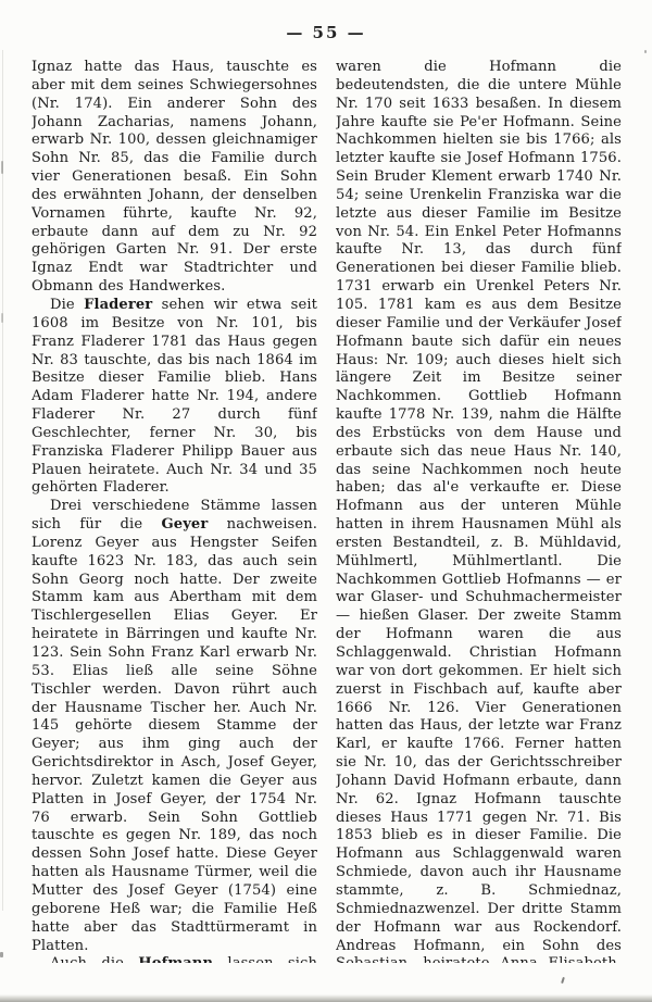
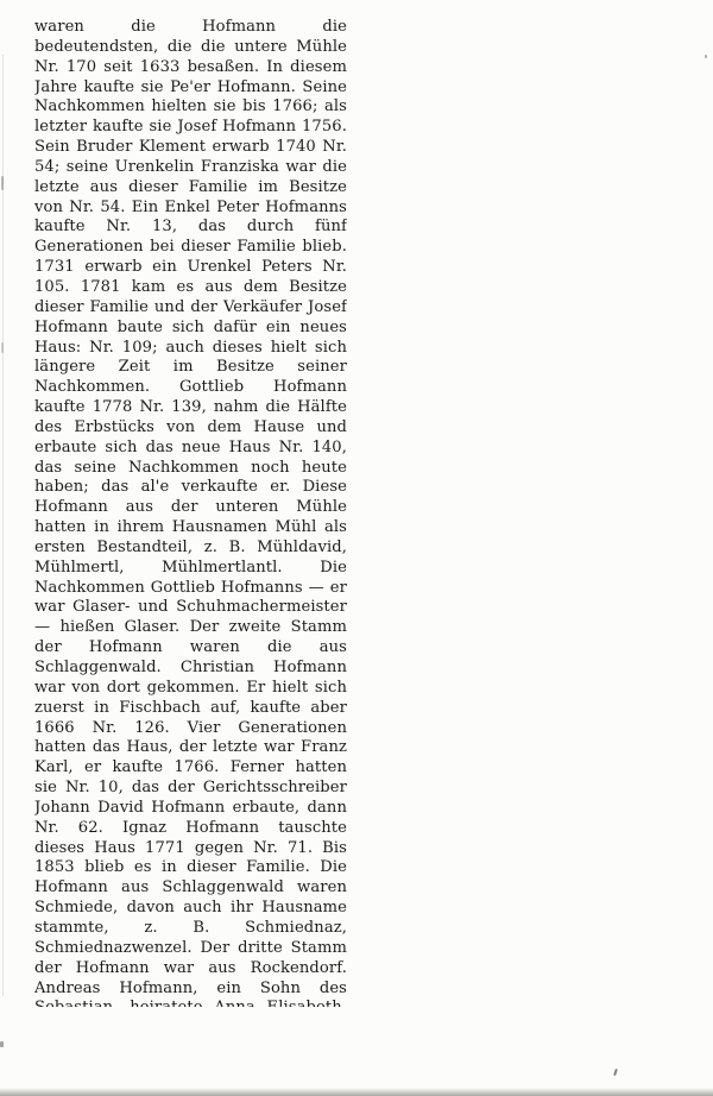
- — 55 —
- Ignaz hatte das Haus, tauschte es aber mit dem seines Schwiegersohnes (Nr. 174). Ein anderer Sohn des Johann Zacharias, namens Johann, erwarb Nr. 100, dessen gleichnamiger Sohn Nr. 85, das die Familie durch vier Generationen besaß. Ein Sohn des erwähnten Johann, der denselben Vornamen führte, kaufte Nr. 92, erbaute dann auf dem zu Nr. 92 gehörigen Garten Nr. 91. Der erste Ignaz Endt war Stadtrichter und Obmann des Handwerkes.
- Die Fladerer sehen wir etwa seit 1608 im Besitze von Nr. 101, bis Franz Fladerer 1781 das Haus gegen Nr. 83 tauschte, das bis nach 1864 im Besitze dieser Familie blieb. Hans Adam Fladerer hatte Nr. 194, andere Fladerer Nr. 27 durch fünf Geschlechter, ferner Nr. 30, bis Franziska Fladerer Philipp Bauer aus Plauen heiratete. Auch Nr. 34 und 35 gehörten Fladerer.
- Drei verschiedene Stämme lassen sich für die Geyer nachweisen. Lorenz Geyer aus Hengster Seifen kaufte 1623 Nr. 183, das auch sein Sohn Georg noch hatte. Der zweite Stamm kam aus Abertham mit dem Tischlergesellen Elias Geyer. Er heiratete in Bärringen und kaufte Nr. 123. Sein Sohn Franz Karl erwarb Nr. 53. Elias ließ alle seine Söhne Tischler werden. Davon rührt auch der Hausname Tischer her. Auch Nr. 145 gehörte diesem Stamme der Geyer; aus ihm ging auch der Gerichtsdirektor in Asch, Josef Geyer, hervor. Zuletzt kamen die Geyer aus Platten in Josef Geyer, der 1754 Nr. 76 erwarb. Sein Sohn Gottlieb tauschte es gegen Nr. 189, das noch dessen Sohn Josef hatte. Diese Geyer hatten als Hausname Türmer, weil die Mutter des Josef Geyer (1754) eine geborene Heß war; die Familie Heß hatte aber das Stadttürmeramt in Platten.
  waren die Hofmann die bedeutendsten, die die untere Mühle Nr. 170 seit 1633 besaßen. In diesem Jahre kaufte sie Pe'er Hofmann. Seine Nachkommen hielten sie bis 1766; als letzter kaufte sie Josef Hofmann 1756. Sein Bruder Klement erwarb 1740 Nr. 54; seine Urenkelin Franziska war die letzte aus dieser Familie im Besitze von Nr. 54. Ein Enkel Peter Hofmanns kaufte Nr. 13, das durch fünf Generationen bei dieser Familie blieb. 1731 erwarb ein Urenkel Peters Nr. 105. 1781 kam es aus dem Besitze dieser Familie und der Verkäufer Josef Hofmann baute sich dafür ein neues Haus: Nr. 109; auch dieses hielt sich längere Zeit im Besitze seiner Nachkommen. Gottlieb Hofmann kaufte 1778 Nr. 139, nahm die Hälfte des Erbstücks von dem Hause und erbaute sich das neue Haus Nr. 140, das seine Nachkommen noch heute haben; das al'e verkaufte er. Diese Hofmann aus der unteren Mühle hatten in ihrem Hausnamen Mühl als ersten Bestandteil, z. B. Mühldavid, Mühlmertl, Mühlmertlantl. Die Nachkommen Gottlieb Hofmanns — er war Glaser- und Schuhmachermeister — hießen Glaser. Der zweite Stamm der Hofmann waren die aus Schlaggenwald. Christian Hofmann war von dort gekommen. Er hielt sich zuerst in Fischbach auf, kaufte aber 1666 Nr. 126. Vier Generationen hatten das Haus, der letzte war Franz Karl, er kaufte 1766. Ferner hatten sie Nr. 10, das der Gerichtsschreiber Johann David Hofmann erbaute, dann Nr. 62. Ignaz Hofmann tauschte dieses Haus 1771 gegen Nr. 71. Bis 1853 blieb es in dieser Familie. Die Hofmann aus Schlaggenwald waren Schmiede, davon auch ihr Hausname stammte, z. B. Schmiednaz, Schmiednazwenzel. Der dritte Stamm der Hofmann war aus Rockendorf. Andreas Hofmann, ein Sohn des
